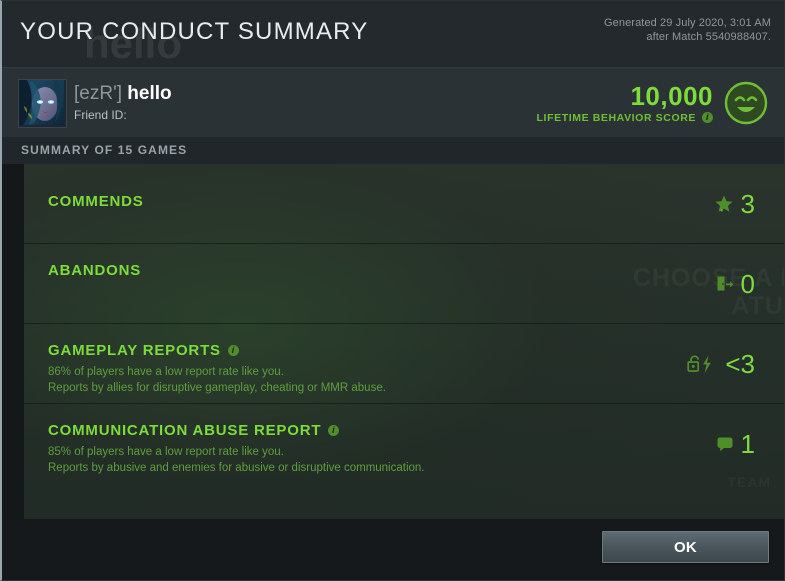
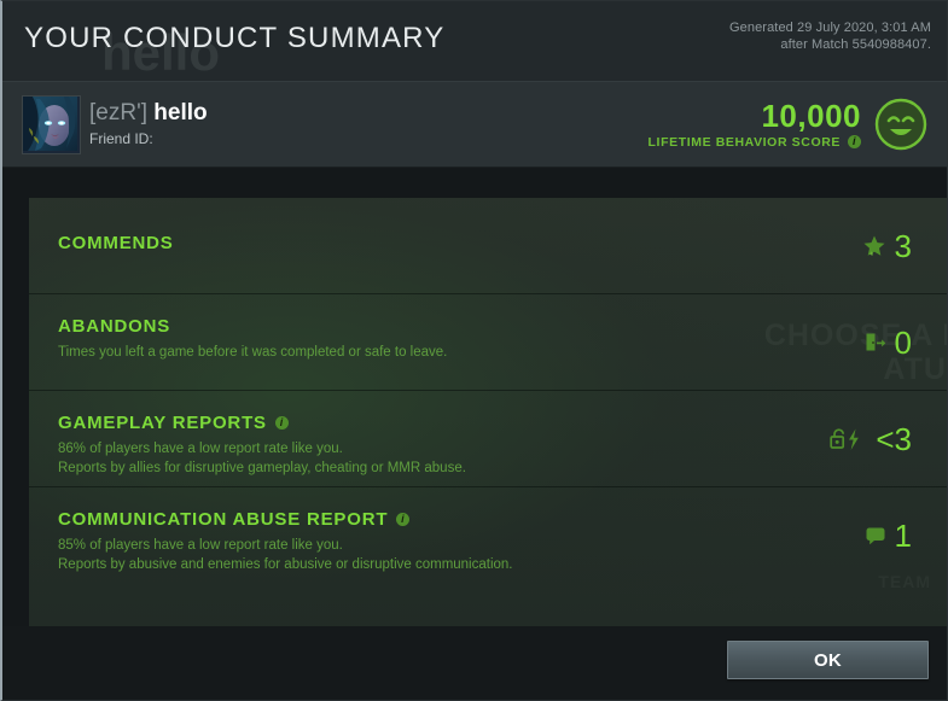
  hello
  YOUR CONDUCT SUMMARY
  Generated 29 July 2020, 3:01 AM
  after Match 5540988407.
  [ezR'] hello
  Friend ID:
  10,000
  LIFETIME BEHAVIOR SCORE
  i
- SUMMARY OF 15 GAMES
  ATU
  COMMENDS
  3
  ABANDONS
+ Times you left a game before it was completed or safe to leave.
  0
  GAMEPLAY REPORTS
  i
  86% of players have a low report rate like you.
  Reports by allies for disruptive gameplay, cheating or MMR abuse.
  <3
  COMMUNICATION ABUSE REPORT
  i
  85% of players have a low report rate like you.
  Reports by abusive and enemies for abusive or disruptive communication.
  1
  OK
